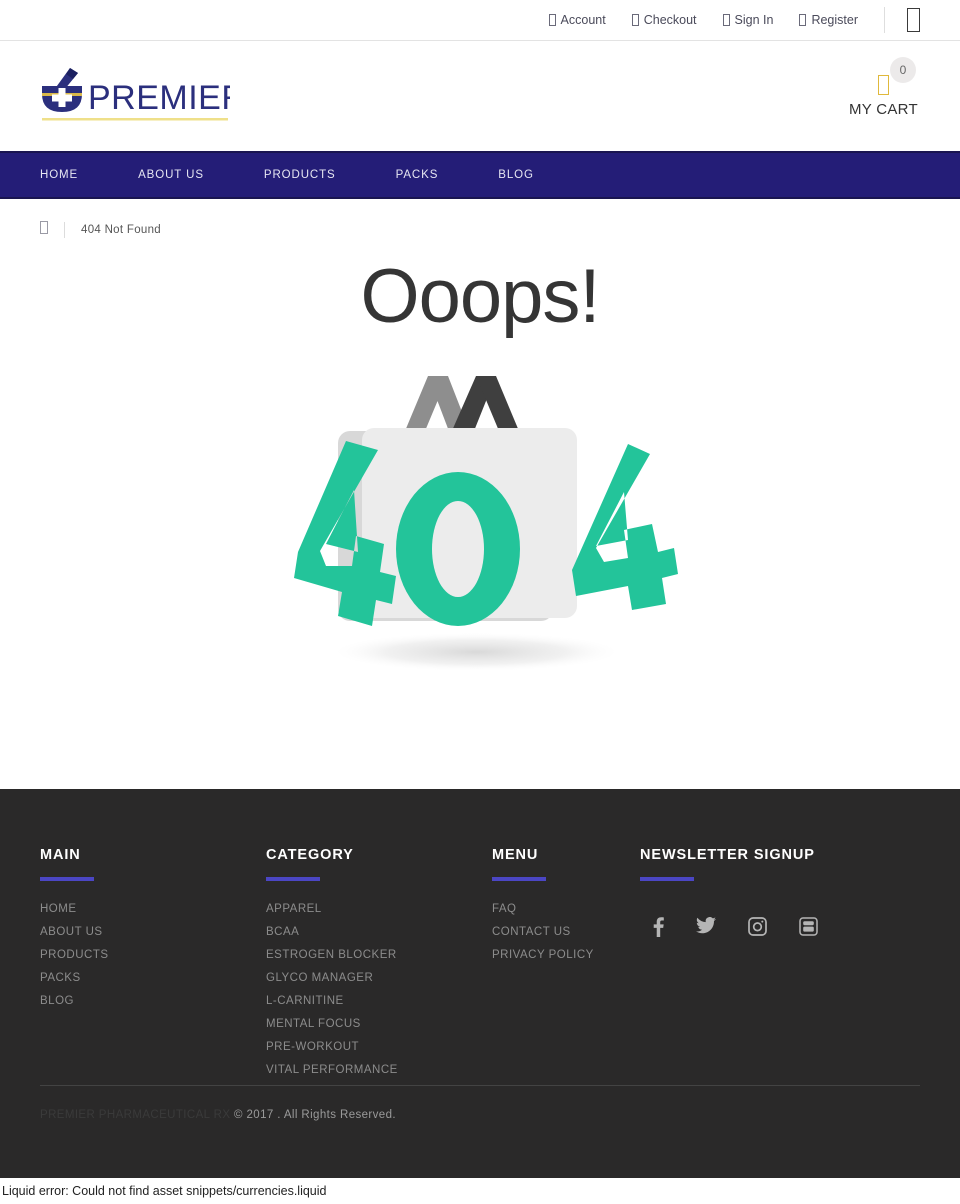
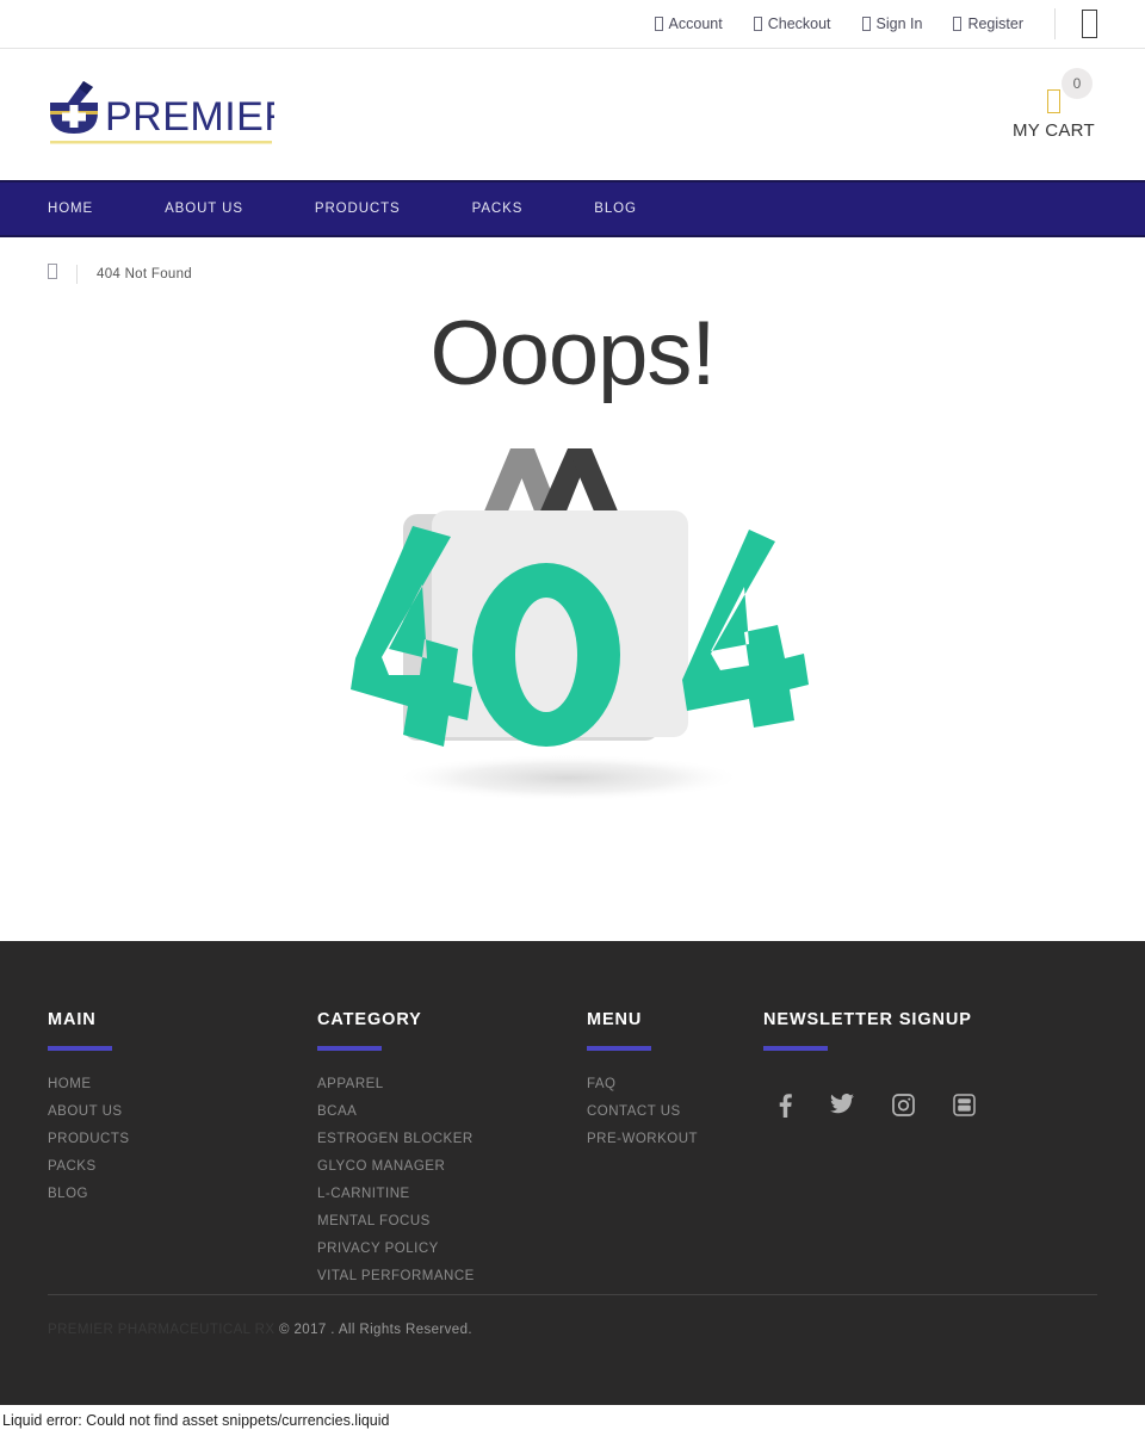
  Account
  Checkout
  Sign In
  Register
  PREMIE
  0
  MY CART
  HOME
  ABOUT US
  PRODUCTS
  PACKS
  BLOG
  404 Not Found
  Ooops!
  MAIN
  HOME
  ABOUT US
  PRODUCTS
  PACKS
  BLOG
  CATEGORY
  APPAREL
  BCAA
  ESTROGEN BLOCKER
  GLYCO MANAGER
  L-CARNITINE
  MENTAL FOCUS
- PRE-WORKOUT
+ PRIVACY POLICY
  VITAL PERFORMANCE
  MENU
  FAQ
  CONTACT US
- PRIVACY POLICY
+ PRE-WORKOUT
  NEWSLETTER SIGNUP
  Liquid error: Could not find asset snippets/currencies.liquid
